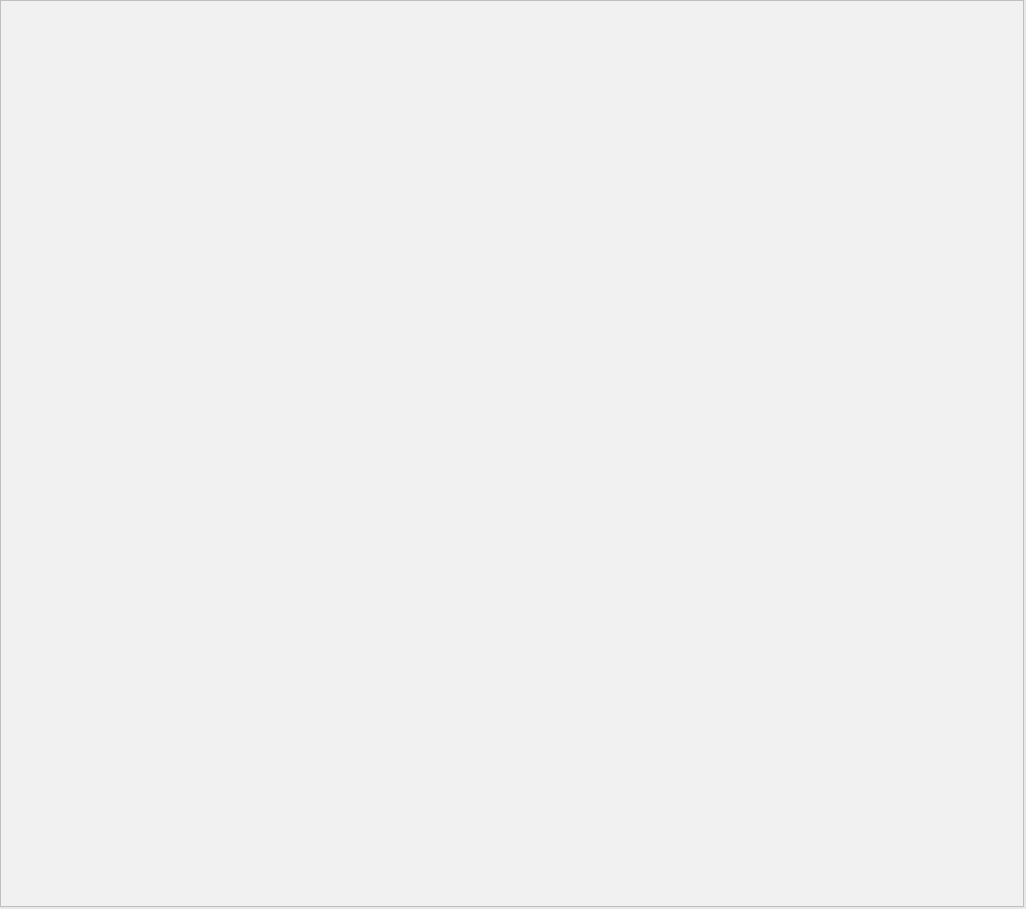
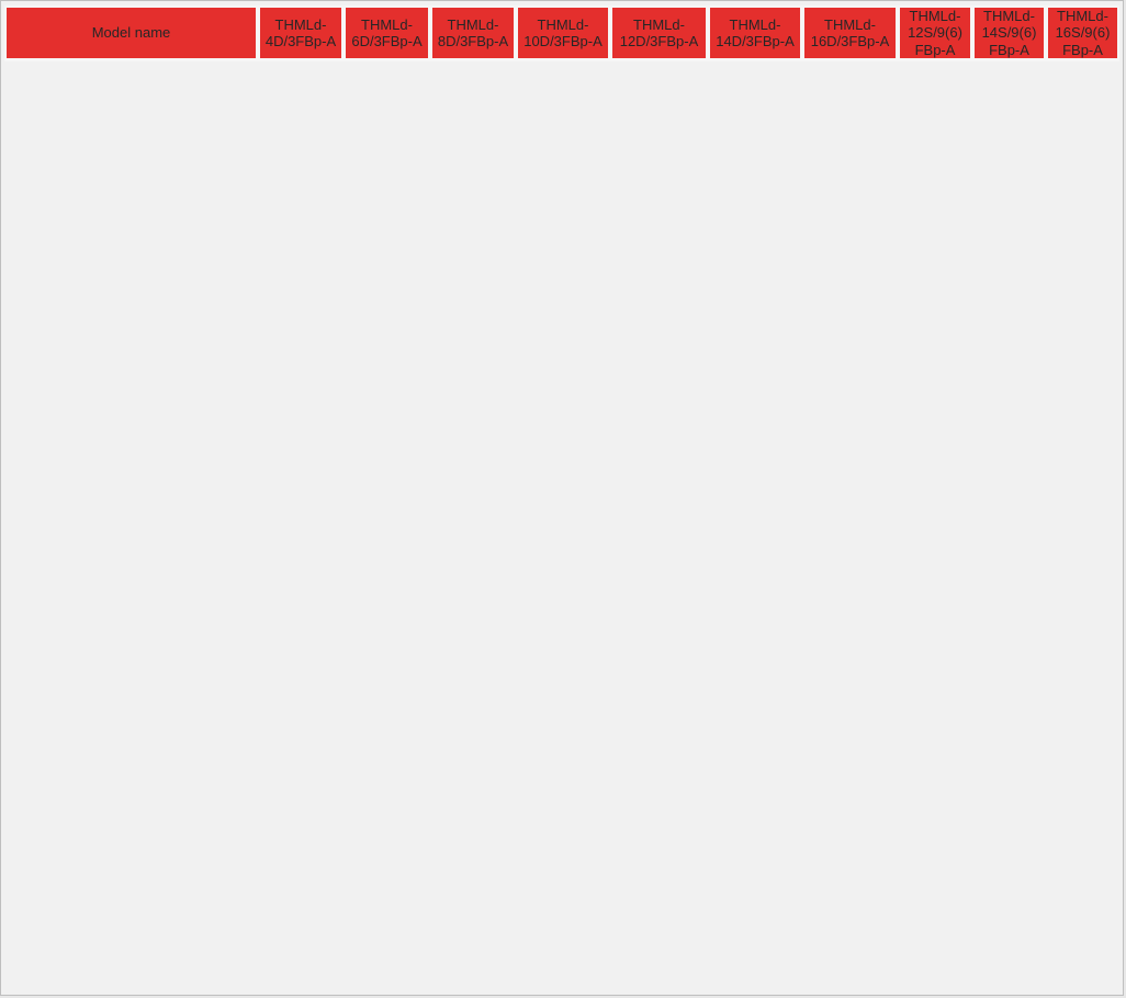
+ Model name	THMLd- 4D/3FBp-A	THMLd- 6D/3FBp-A	THMLd- 8D/3FBp-A	THMLd- 10D/3FBp-A	THMLd- 12D/3FBp-A	THMLd- 14D/3FBp-A	THMLd- 16D/3FBp-A	THMLd- 12S/9(6) FBp-A	THMLd- 14S/9(6) FBp-A	THMLd- 16S/9(6) FBp-A
